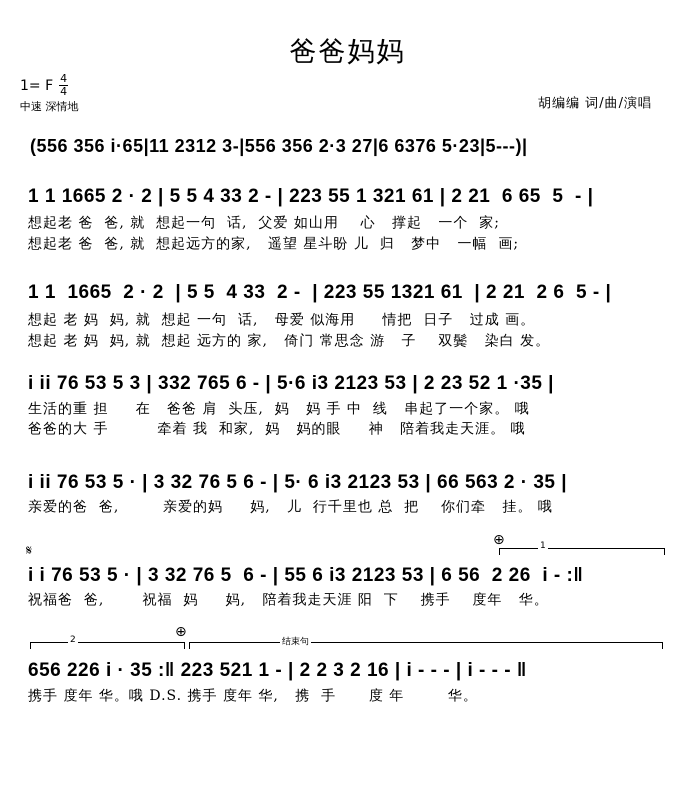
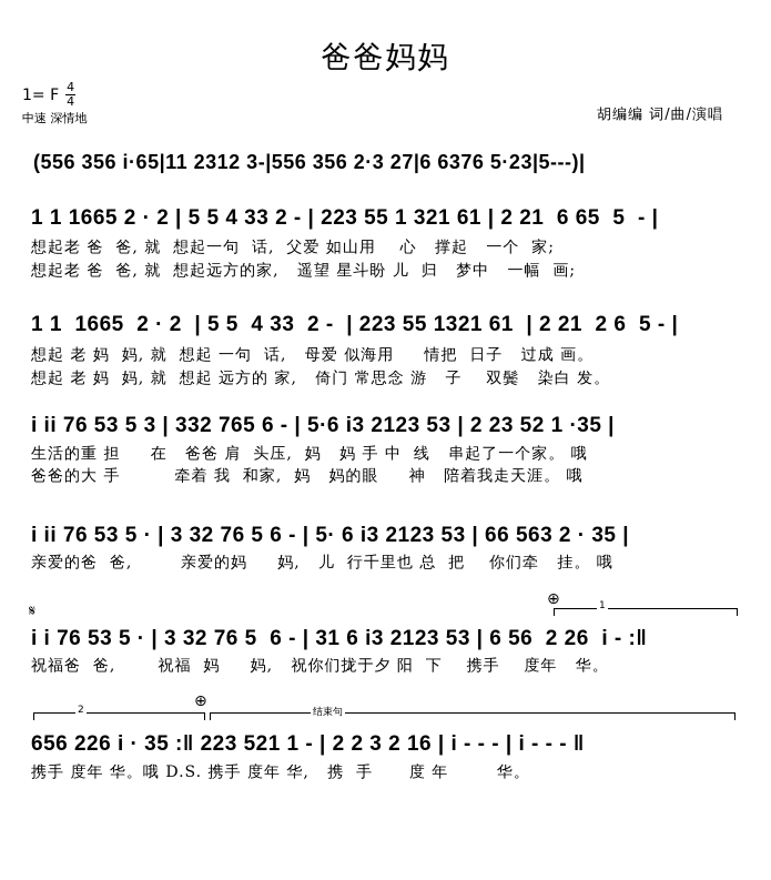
  爸爸妈妈
  1= F
  4
  4
  中速 深情地
  胡编编 词/曲/演唱
  (556 356 i·65|11 2312 3-|556 356 2·3 27|6 6376 5·23|5---)|
  1 1 1665 2 · 2 | 5 5 4 33 2 - | 223 55 1 321 61 | 2 21 6 65 5 - |
  想起老 爸 爸, 就 想起一句 话, 父爱 如山用 心 撑起 一个 家;
  想起老 爸 爸, 就 想起远方的家, 遥望 星斗盼 儿 归 梦中 一幅 画;
  1 1 1665 2 · 2 | 5 5 4 33 2 - | 223 55 1321 61 | 2 21 2 6 5 - |
  想起 老 妈 妈, 就 想起 一句 话, 母爱 似海用 情把 日子 过成 画。
  想起 老 妈 妈, 就 想起 远方的 家, 倚门 常思念 游 子 双鬓 染白 发。
  i ii 76 53 5 3 | 332 765 6 - | 5·6 i3 2123 53 | 2 23 52 1 ·35 |
  生活的重 担 在 爸爸 肩 头压, 妈 妈 手 中 线 串起了一个家。 哦
  爸爸的大 手 牵着 我 和家, 妈 妈的眼 神 陪着我走天涯。 哦
  i ii 76 53 5 · | 3 32 76 5 6 - | 5· 6 i3 2123 53 | 66 563 2 · 35 |
  亲爱的爸 爸, 亲爱的妈 妈, 儿 行千里也 总 把 你们牵 挂。 哦
  𝄋
  ⊕
  1
- i i 76 53 5 · | 3 32 76 5 6 - | 55 6 i3 2123 53 | 6 56 2 26 i - :‖
+ i i 76 53 5 · | 3 32 76 5 6 - | 31 6 i3 2123 53 | 6 56 2 26 i - :‖
- 祝福爸 爸, 祝福 妈 妈, 陪着我走天涯 阳 下 携手 度年 华。
+ 祝福爸 爸, 祝福 妈 妈, 祝你们拢于夕 阳 下 携手 度年 华。
  ⊕
  2
  结束句
  656 226 i · 35 :‖ 223 521 1 - | 2 2 3 2 16 | i - - - | i - - - ‖
  携手 度年 华。哦 D.S. 携手 度年 华, 携 手 度 年 华。
